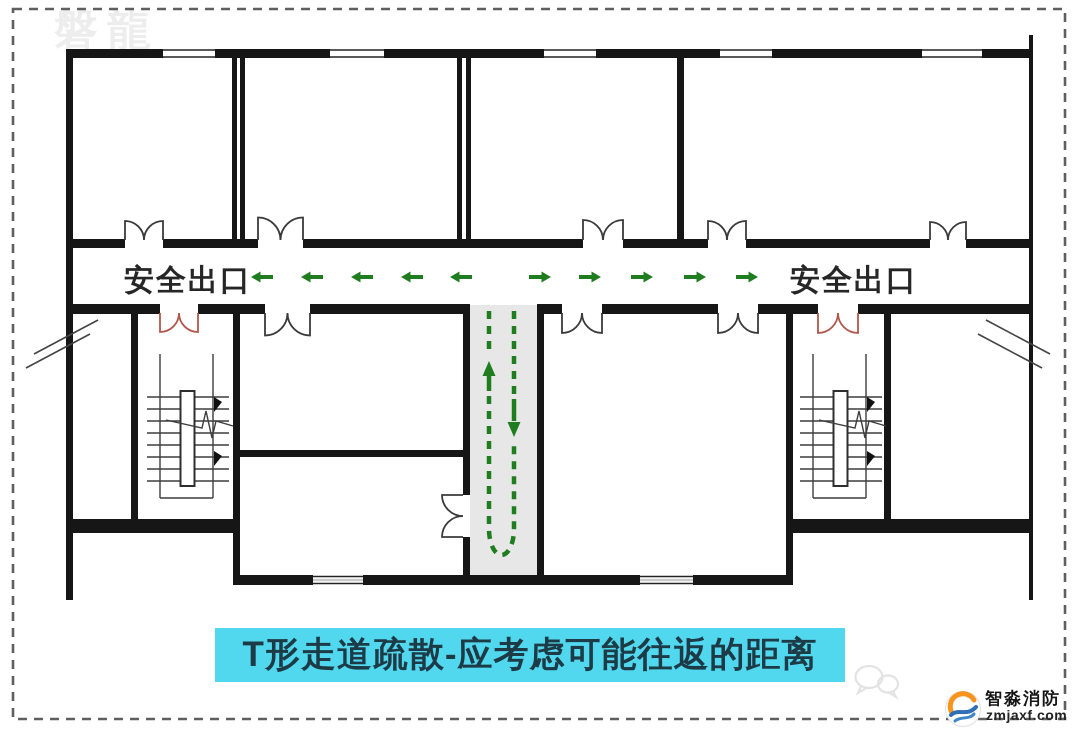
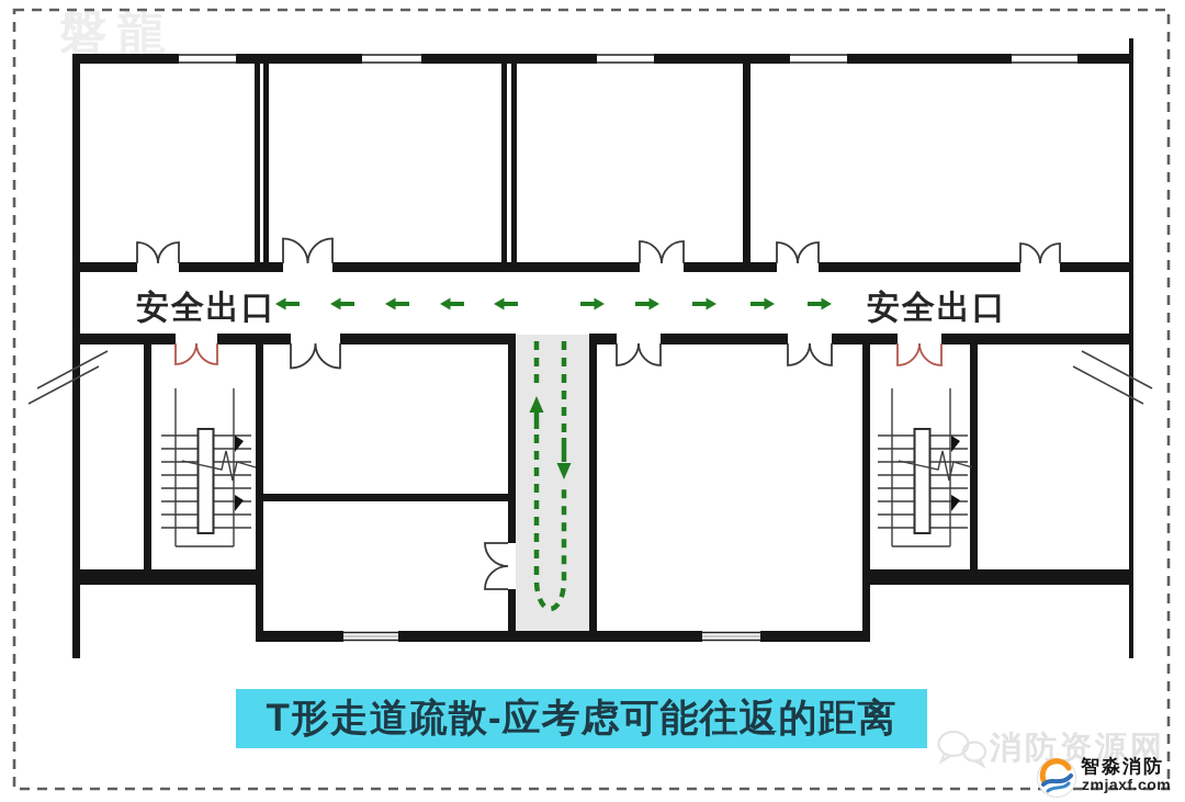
  磐龍
  安全出口
  安全出口
  T形走道疏散-应考虑可能往返的距离
+ 消防资源网
  智淼消防
  zmjaxf.com
